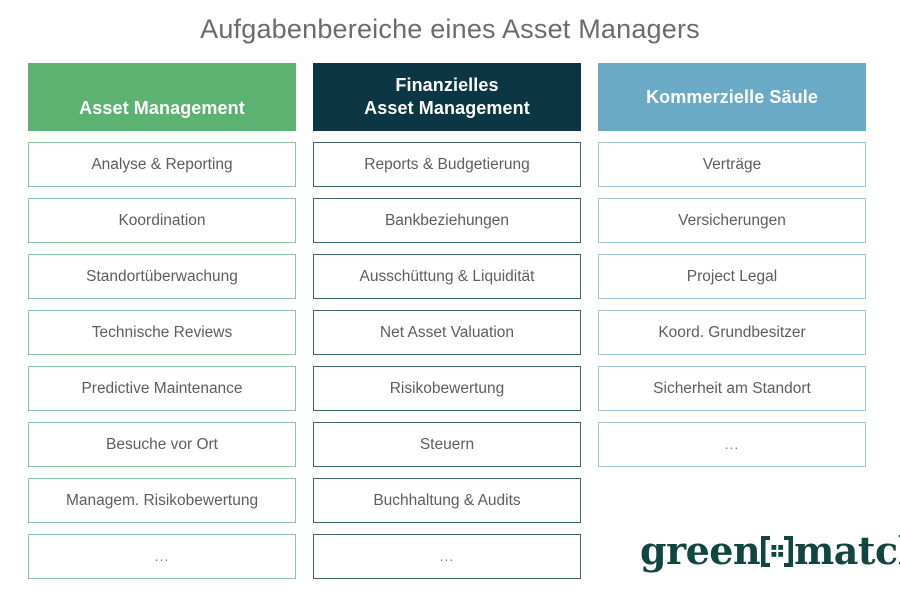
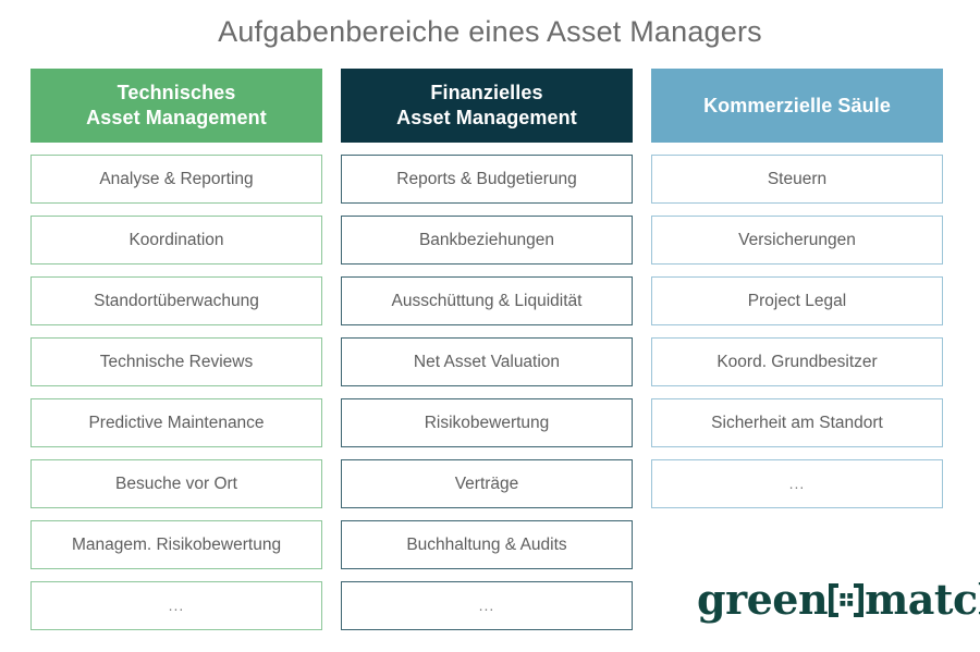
  Aufgabenbereiche eines Asset Managers
+ Technisches
  Asset Management
  Analyse & Reporting
  Koordination
  Standortüberwachung
  Technische Reviews
  Predictive Maintenance
  Besuche vor Ort
  Managem. Risikobewertung
  ...
  Finanzielles
  Asset Management
  Reports & Budgetierung
  Bankbeziehungen
  Ausschüttung & Liquidität
  Net Asset Valuation
  Risikobewertung
- Steuern
+ Verträge
  Buchhaltung & Audits
  ...
  Kommerzielle Säule
- Verträge
+ Steuern
  Versicherungen
  Project Legal
  Koord. Grundbesitzer
  Sicherheit am Standort
  ...
  green
  matc
